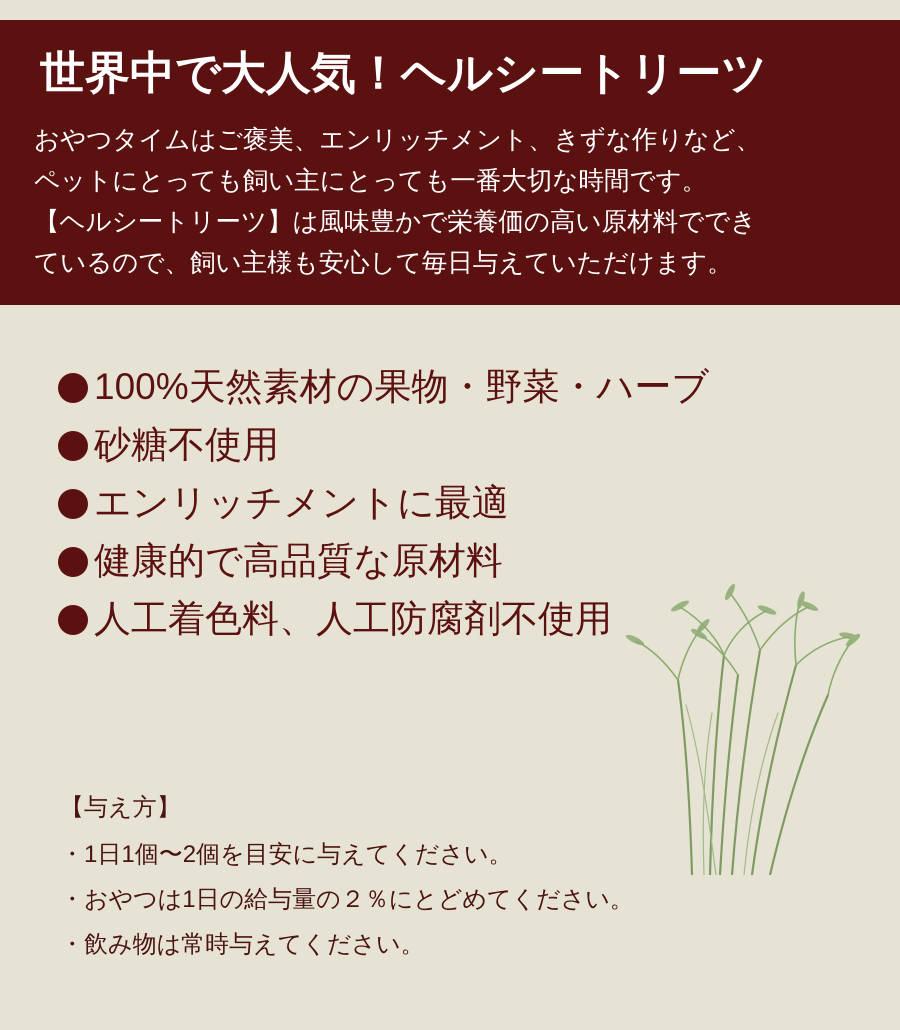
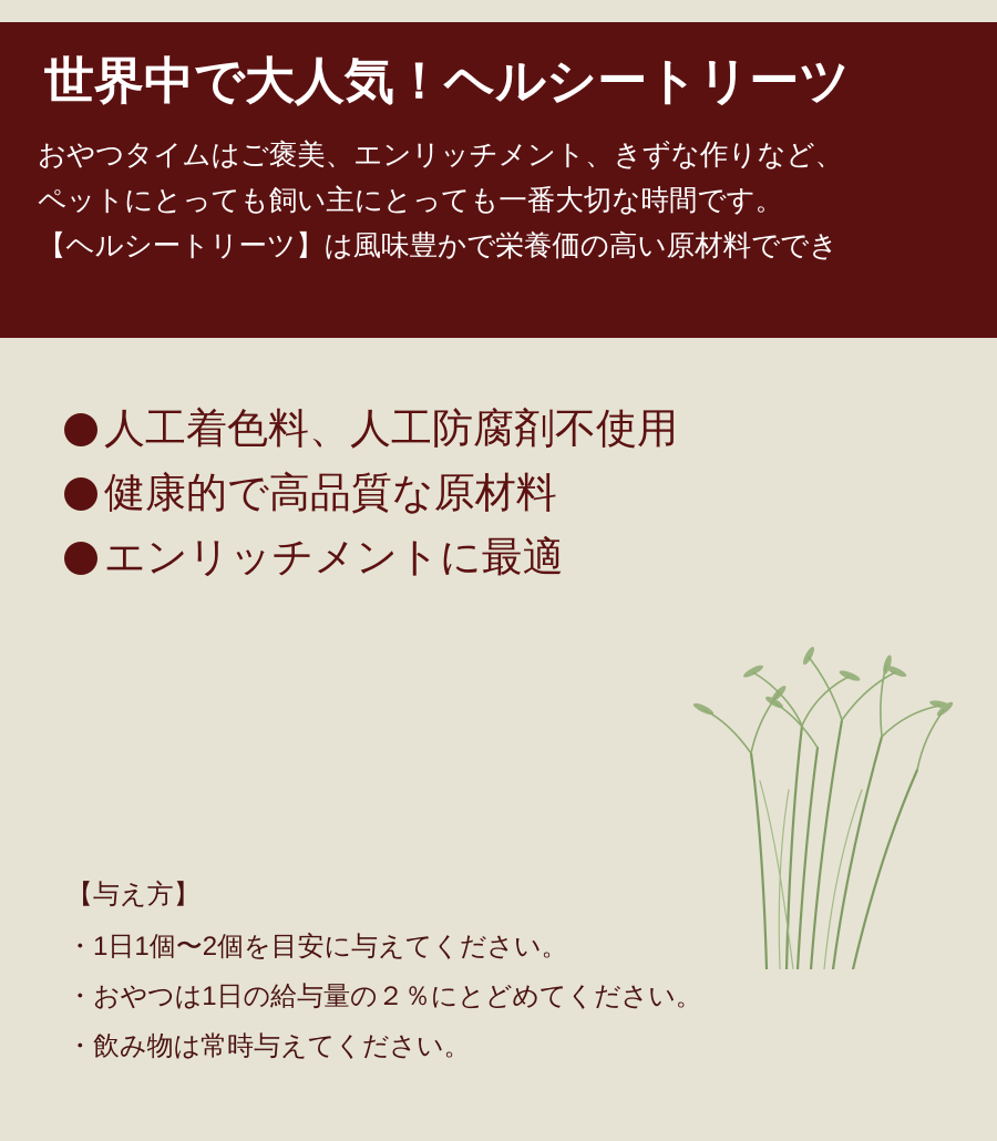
  世界中で大人気！ヘルシートリーツ
  おやつタイムはご褒美、エンリッチメント、きずな作りなど、
  ペットにとっても飼い主にとっても一番大切な時間です。
  【ヘルシートリーツ】は風味豊かで栄養価の高い原材料ででき
- ているので、飼い主様も安心して毎日与えていただけます。
- 100%天然素材の果物・野菜・ハーブ
- 砂糖不使用
- エンリッチメントに最適
+ 人工着色料、人工防腐剤不使用
  健康的で高品質な原材料
- 人工着色料、人工防腐剤不使用
+ エンリッチメントに最適
  【与え方】
  ・1日1個〜2個を目安に与えてください。
  ・おやつは1日の給与量の２％にとどめてください。
  ・飲み物は常時与えてください。
